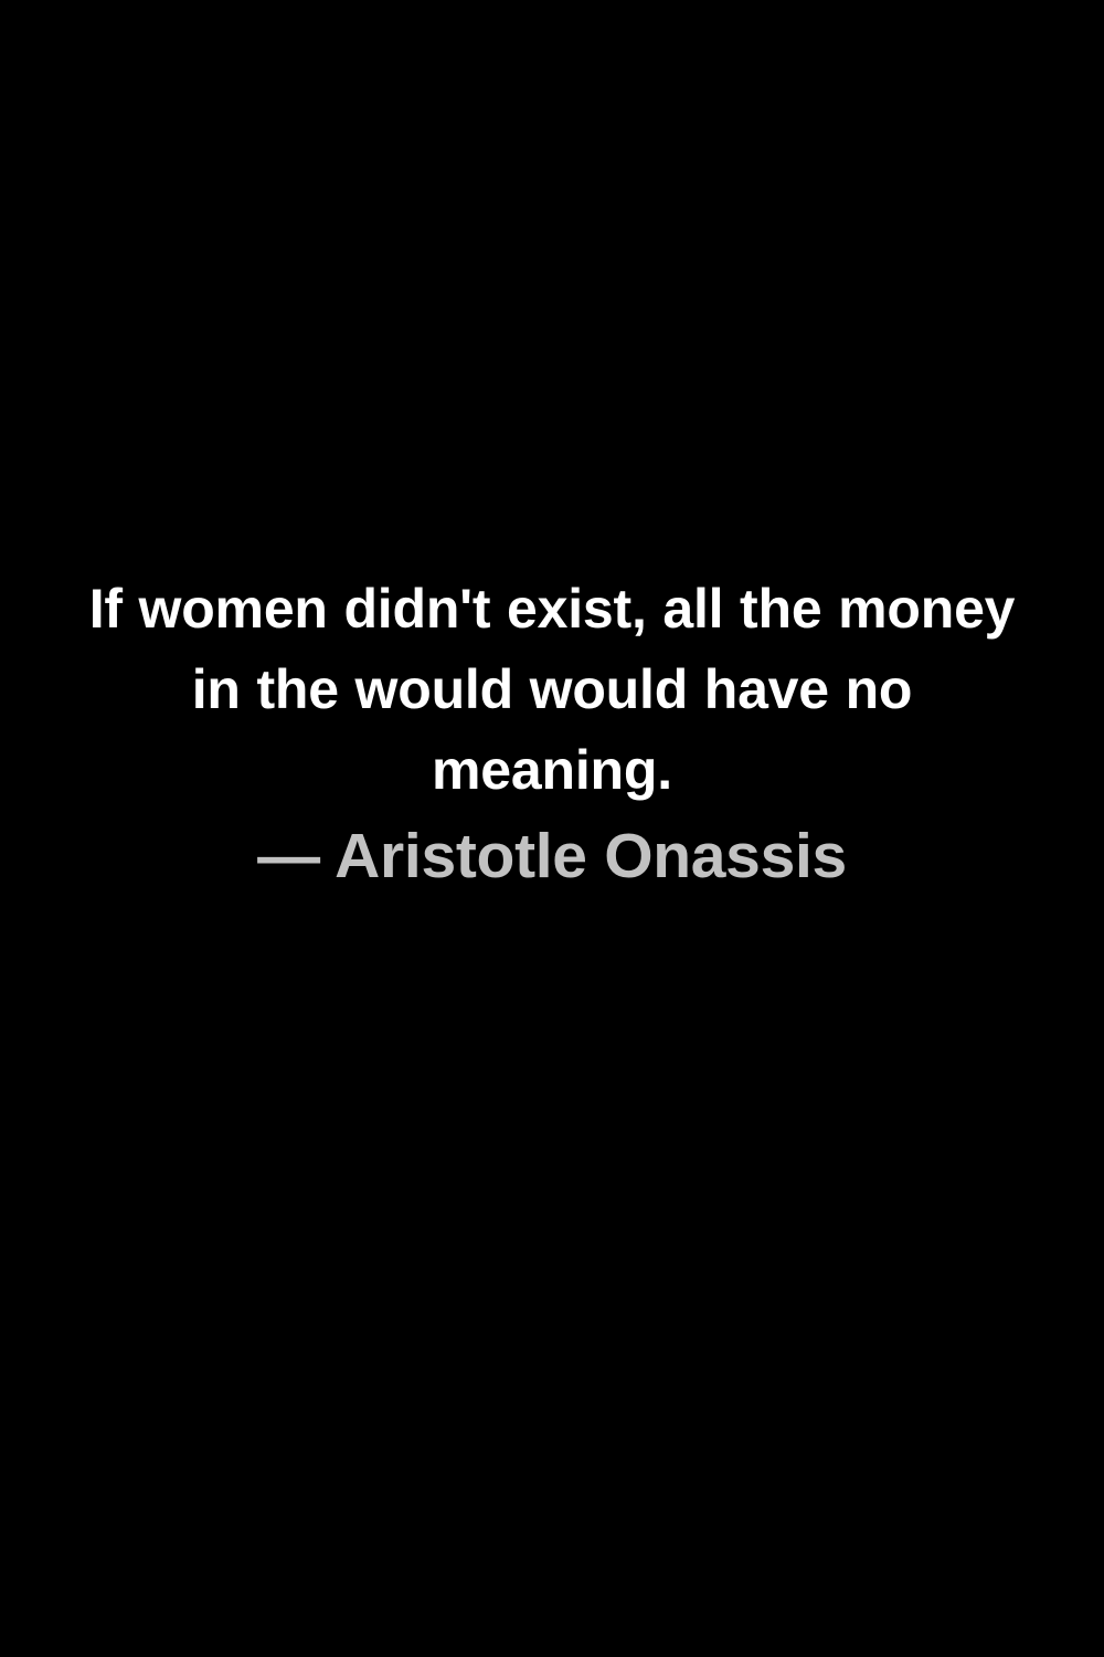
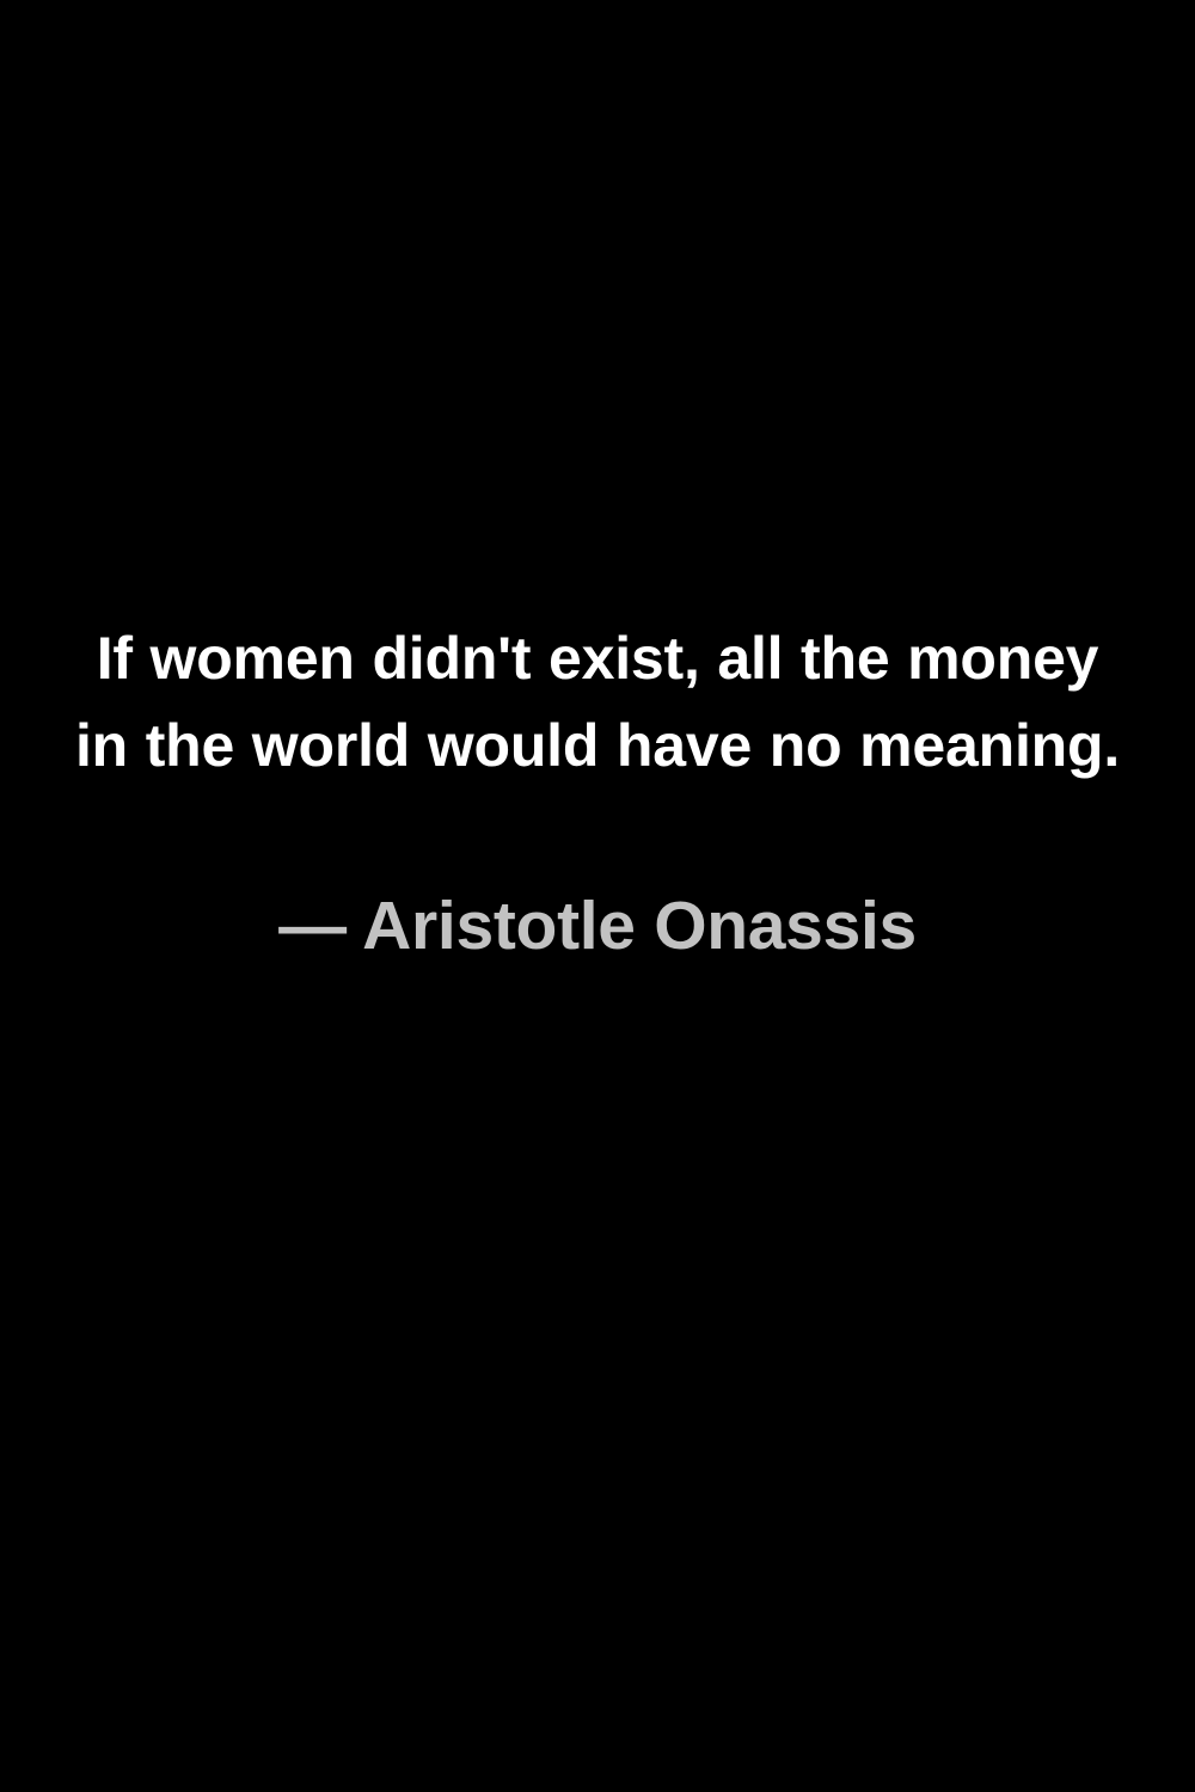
- If women didn't exist, all the money in the would would have no meaning.
+ If women didn't exist, all the money in the world would have no meaning.
  — Aristotle Onassis
